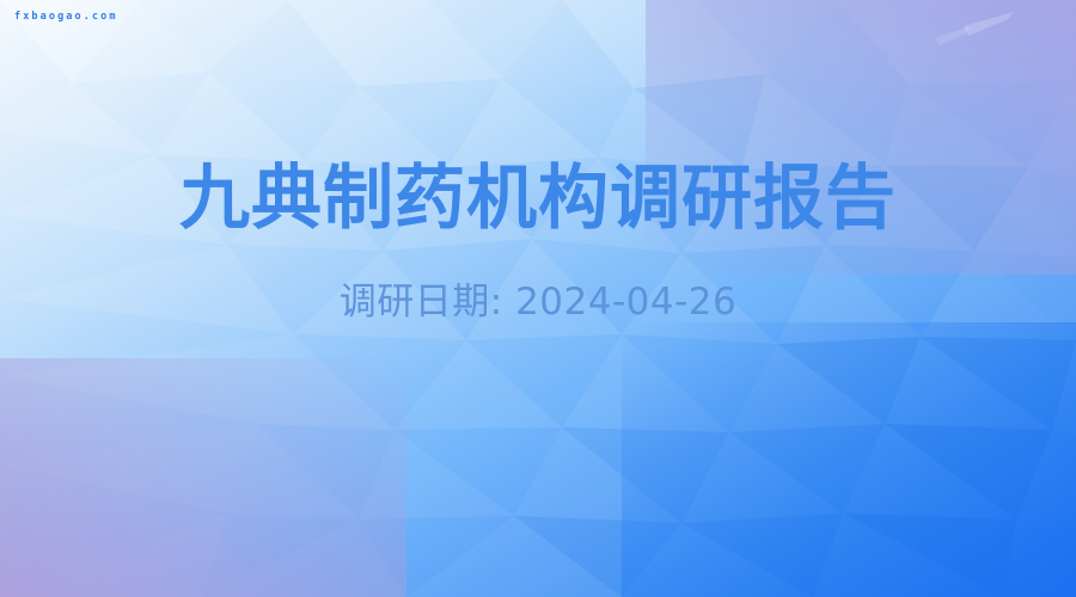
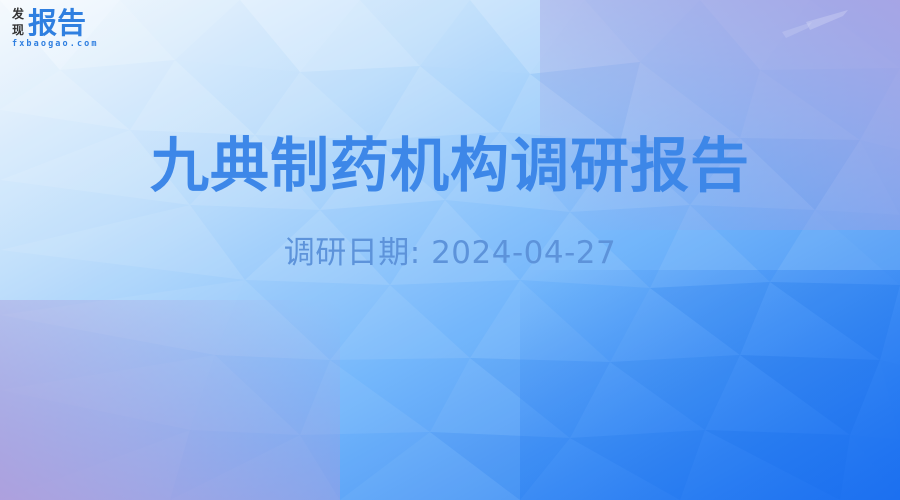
+ 发
+ 现
+ 报告
  fxbaogao.com
  九典制药机构调研报告
- 调研日期: 2024-04-26
+ 调研日期: 2024-04-27
